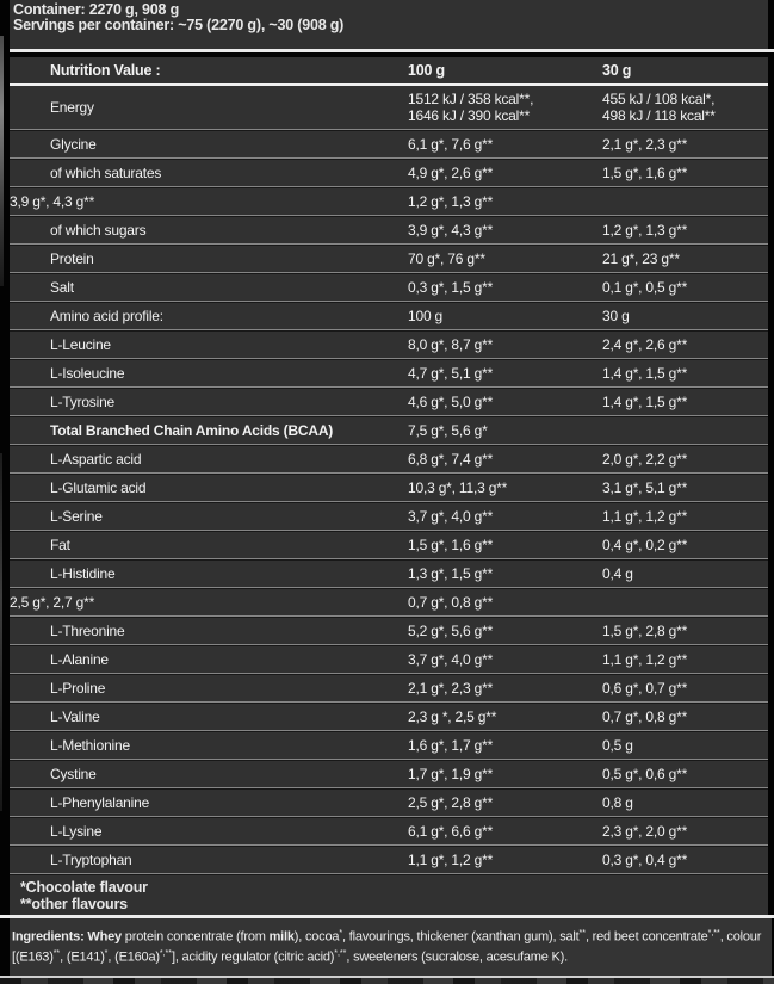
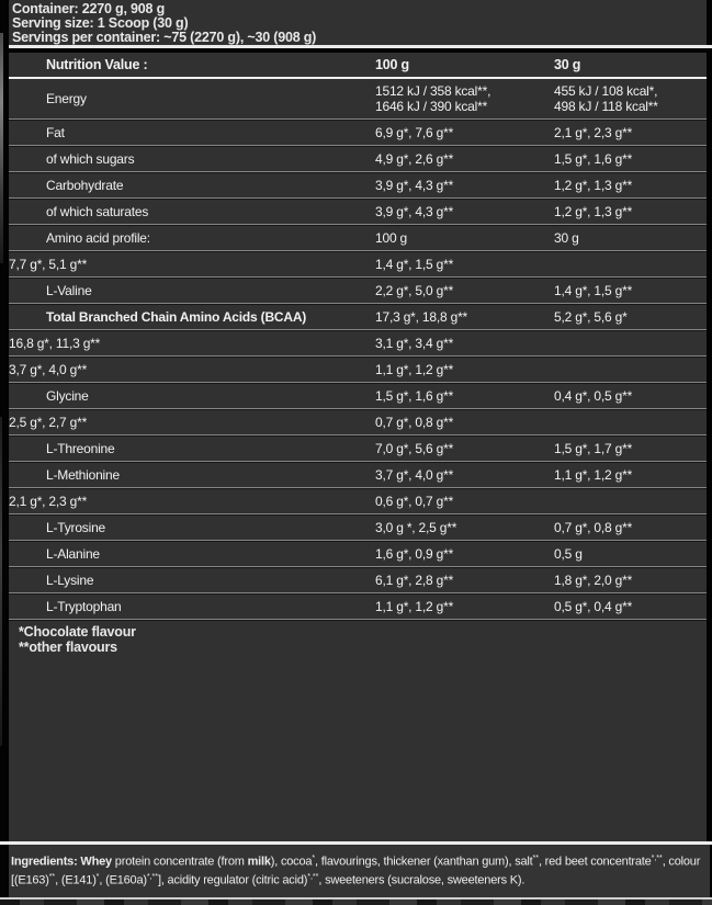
  Container: 2270 g, 908 g
+ Serving size: 1 Scoop (30 g)
  Servings per container: ~75 (2270 g), ~30 (908 g)
  Nutrition Value :
  100 g
  30 g
  Energy
  1512 kJ / 358 kcal**,
  1646 kJ / 390 kcal**
  455 kJ / 108 kcal*,
  498 kJ / 118 kcal**
- Glycine
+ Fat
- 6,1 g*, 7,6 g**
+ 6,9 g*, 7,6 g**
  2,1 g*, 2,3 g**
- of which saturates
+ of which sugars
  4,9 g*, 2,6 g**
  1,5 g*, 1,6 g**
+ Carbohydrate
  3,9 g*, 4,3 g**
  1,2 g*, 1,3 g**
- of which sugars
+ of which saturates
  3,9 g*, 4,3 g**
  1,2 g*, 1,3 g**
- Protein
- 70 g*, 76 g**
- 21 g*, 23 g**
- Salt
- 0,3 g*, 1,5 g**
- 0,1 g*, 0,5 g**
  Amino acid profile:
  100 g
  30 g
- L-Leucine
- 8,0 g*, 8,7 g**
- 2,4 g*, 2,6 g**
- L-Isoleucine
- 4,7 g*, 5,1 g**
+ 7,7 g*, 5,1 g**
  1,4 g*, 1,5 g**
- L-Tyrosine
+ L-Valine
- 4,6 g*, 5,0 g**
+ 2,2 g*, 5,0 g**
  1,4 g*, 1,5 g**
  Total Branched Chain Amino Acids (BCAA)
+ 17,3 g*, 18,8 g**
- 7,5 g*, 5,6 g*
+ 5,2 g*, 5,6 g*
- L-Aspartic acid
- 6,8 g*, 7,4 g**
- 2,0 g*, 2,2 g**
- L-Glutamic acid
- 10,3 g*, 11,3 g**
+ 16,8 g*, 11,3 g**
- 3,1 g*, 5,1 g**
+ 3,1 g*, 3,4 g**
- L-Serine
  3,7 g*, 4,0 g**
  1,1 g*, 1,2 g**
- Fat
+ Glycine
  1,5 g*, 1,6 g**
- 0,4 g*, 0,2 g**
+ 0,4 g*, 0,5 g**
- L-Histidine
- 1,3 g*, 1,5 g**
- 0,4 g
  2,5 g*, 2,7 g**
  0,7 g*, 0,8 g**
  L-Threonine
- 5,2 g*, 5,6 g**
+ 7,0 g*, 5,6 g**
- 1,5 g*, 2,8 g**
+ 1,5 g*, 1,7 g**
- L-Alanine
+ L-Methionine
  3,7 g*, 4,0 g**
  1,1 g*, 1,2 g**
- L-Proline
  2,1 g*, 2,3 g**
  0,6 g*, 0,7 g**
- L-Valine
+ L-Tyrosine
- 2,3 g *, 2,5 g**
+ 3,0 g *, 2,5 g**
  0,7 g*, 0,8 g**
- L-Methionine
+ L-Alanine
- 1,6 g*, 1,7 g**
+ 1,6 g*, 0,9 g**
  0,5 g
- Cystine
- 1,7 g*, 1,9 g**
- 0,5 g*, 0,6 g**
- L-Phenylalanine
- 2,5 g*, 2,8 g**
- 0,8 g
  L-Lysine
- 6,1 g*, 6,6 g**
+ 6,1 g*, 2,8 g**
- 2,3 g*, 2,0 g**
+ 1,8 g*, 2,0 g**
  L-Tryptophan
  1,1 g*, 1,2 g**
- 0,3 g*, 0,4 g**
+ 0,5 g*, 0,4 g**
  *Chocolate flavour
  **other flavours
- Ingredients: Whey protein concentrate (from milk), cocoa , flavourings, thickener (xanthan gum), salt , red beet concentrate , colour [(E163) , (E141) , (E160a) ], acidity regulator (citric acid) , sweeteners (sucralose, acesufame K).
+ Ingredients: Whey protein concentrate (from milk), cocoa , flavourings, thickener (xanthan gum), salt , red beet concentrate , colour [(E163) , (E141) , (E160a) ], acidity regulator (citric acid) , sweeteners (sucralose, sweeteners K).
